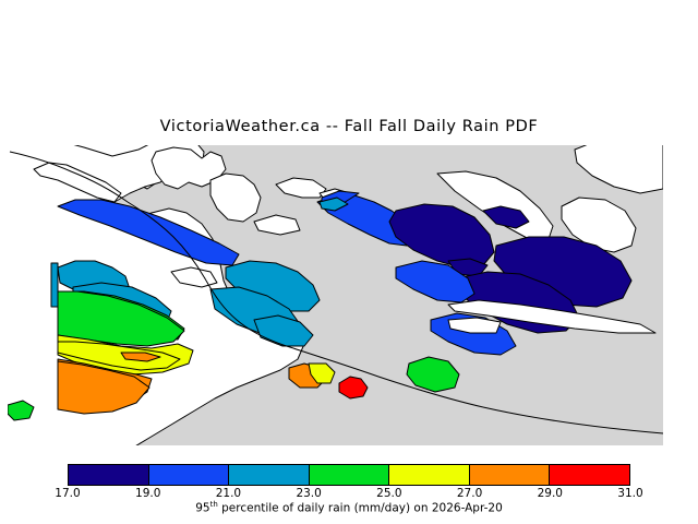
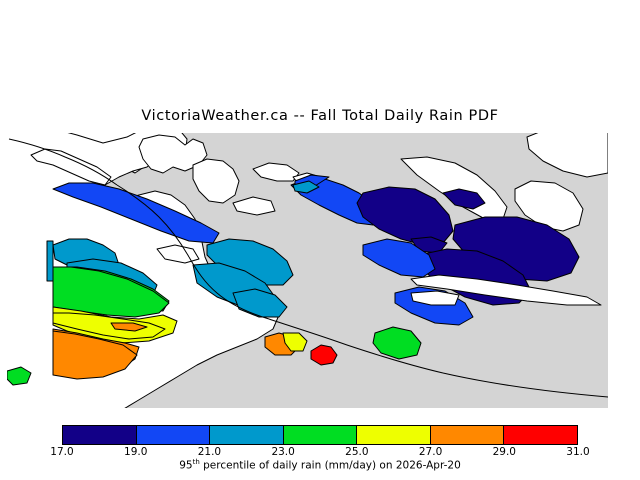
- VictoriaWeather.ca -- Fall Fall Daily Rain PDF
+ VictoriaWeather.ca -- Fall Total Daily Rain PDF
  17.0
  19.0
  21.0
  23.0
  25.0
  27.0
  29.0
  31.0
  95th percentile of daily rain (mm/day) on 2026-Apr-20
